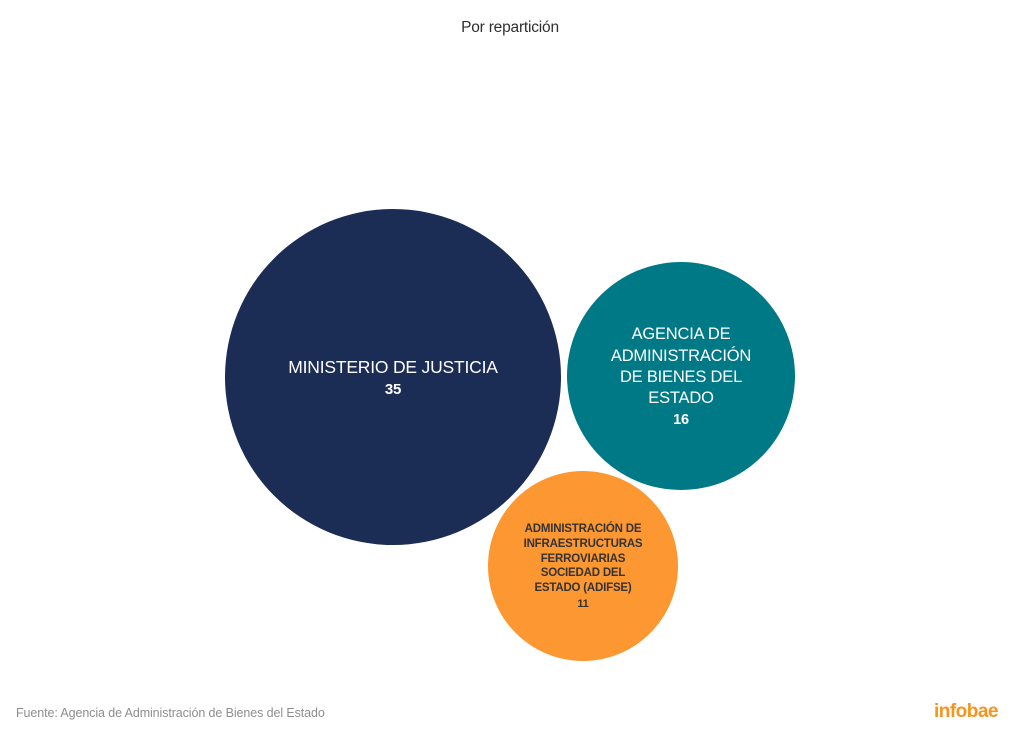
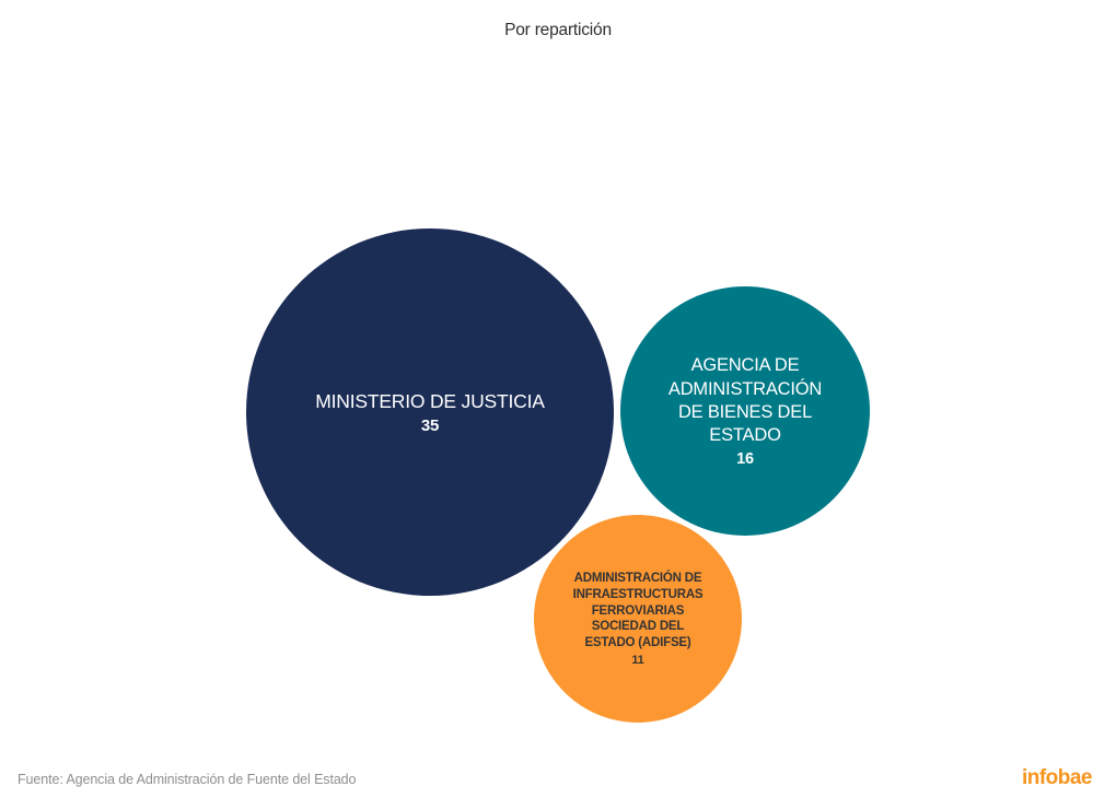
  Por repartición
  MINISTERIO DE JUSTICIA
  35
  AGENCIA DE
  ADMINISTRACIÓN
  DE BIENES DEL
  ESTADO
  16
  ADMINISTRACIÓN DE
  INFRAESTRUCTURAS
  FERROVIARIAS
  SOCIEDAD DEL
  ESTADO (ADIFSE)
  11
- Fuente: Agencia de Administración de Bienes del Estado
+ Fuente: Agencia de Administración de Fuente del Estado
  infobae
